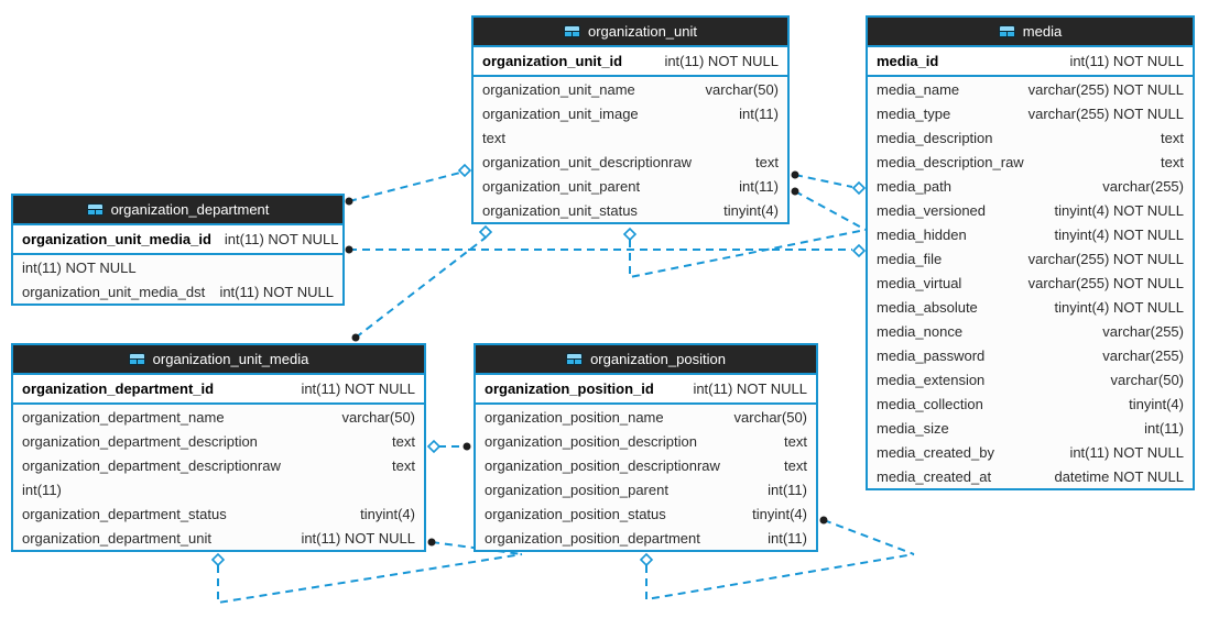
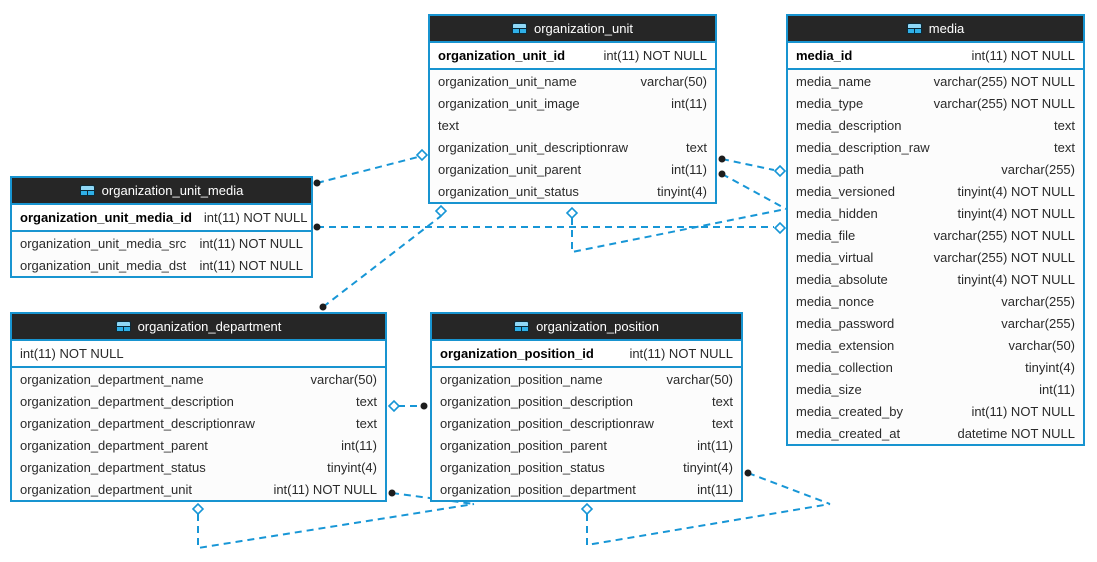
  organization_unit
  organization_unit_id
  int(11) NOT NULL
  organization_unit_name
  varchar(50)
  organization_unit_image
  int(11)
  text
  organization_unit_descriptionraw
  text
  organization_unit_parent
  int(11)
  organization_unit_status
  tinyint(4)
  media
  media_id
  int(11) NOT NULL
  media_name
  varchar(255) NOT NULL
  media_type
  varchar(255) NOT NULL
  media_description
  text
  media_description_raw
  text
  media_path
  varchar(255)
  media_versioned
  tinyint(4) NOT NULL
  media_hidden
  tinyint(4) NOT NULL
  media_file
  varchar(255) NOT NULL
  media_virtual
  varchar(255) NOT NULL
  media_absolute
  tinyint(4) NOT NULL
  media_nonce
  varchar(255)
  media_password
  varchar(255)
  media_extension
  varchar(50)
  media_collection
  tinyint(4)
  media_size
  int(11)
  media_created_by
  int(11) NOT NULL
  media_created_at
  datetime NOT NULL
- organization_department
+ organization_unit_media
  organization_unit_media_id
  int(11) NOT NULL
+ organization_unit_media_src
  int(11) NOT NULL
  organization_unit_media_dst
  int(11) NOT NULL
- organization_unit_media
+ organization_department
- organization_department_id
  int(11) NOT NULL
  organization_department_name
  varchar(50)
  organization_department_description
  text
  organization_department_descriptionraw
  text
+ organization_department_parent
  int(11)
  organization_department_status
  tinyint(4)
  organization_department_unit
  int(11) NOT NULL
  organization_position
  organization_position_id
  int(11) NOT NULL
  organization_position_name
  varchar(50)
  organization_position_description
  text
  organization_position_descriptionraw
  text
  organization_position_parent
  int(11)
  organization_position_status
  tinyint(4)
  organization_position_department
  int(11)
